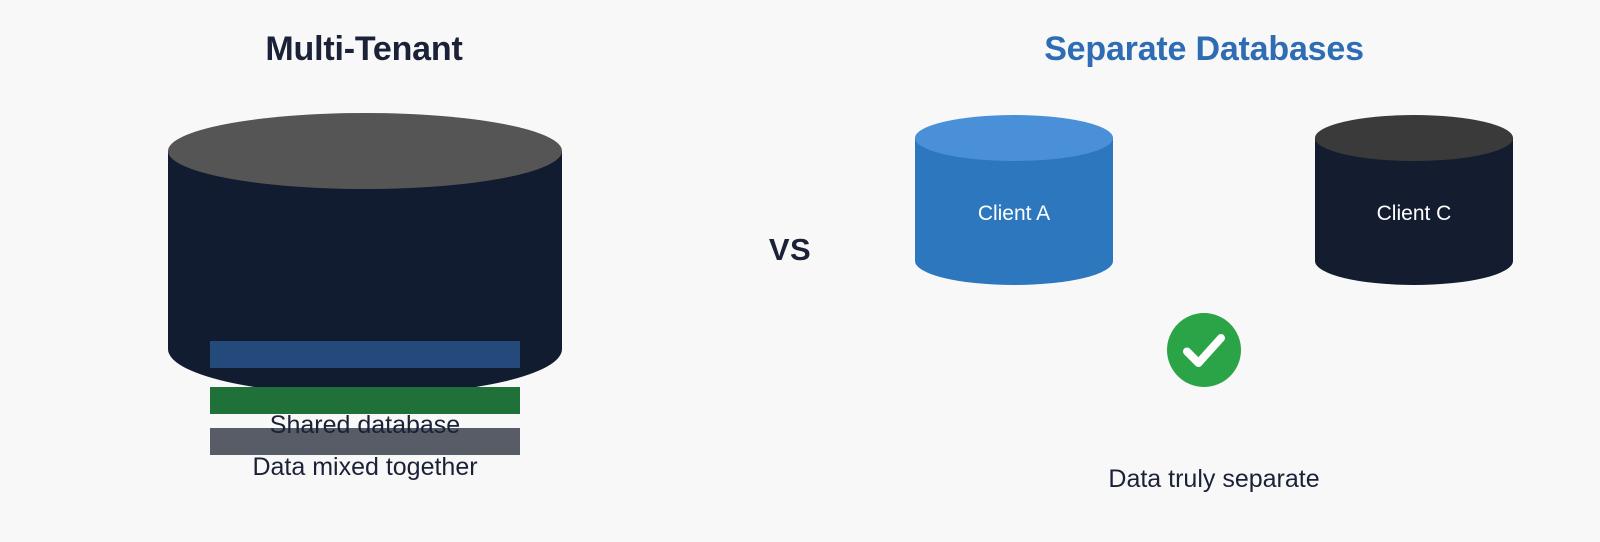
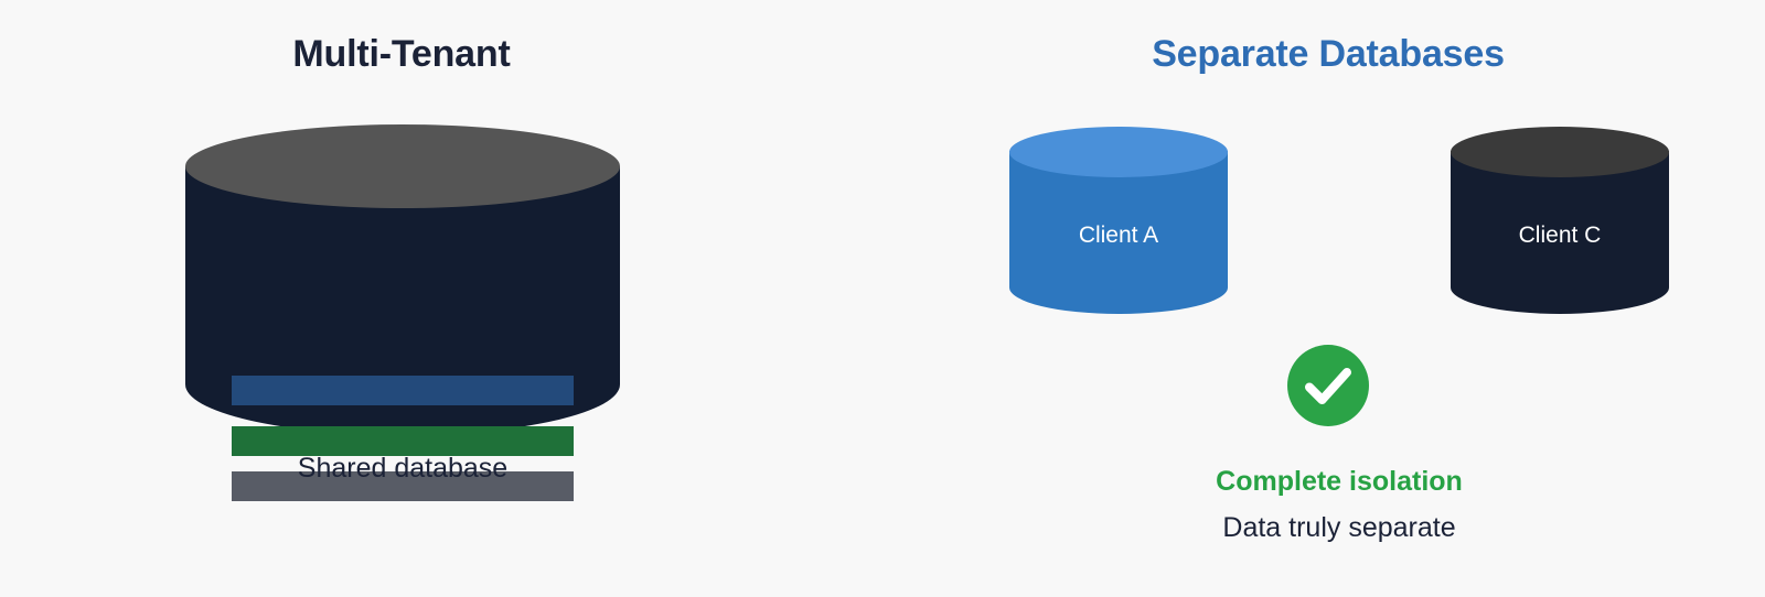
  Multi-Tenant
  Shared database
- Data mixed together
- VS
  Separate Databases
  Client A
  Client C
+ Complete isolation
  Data truly separate
